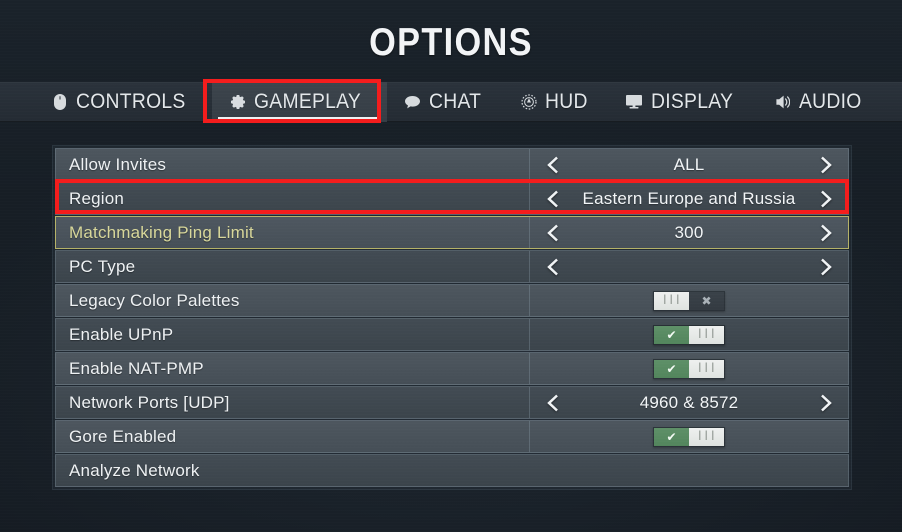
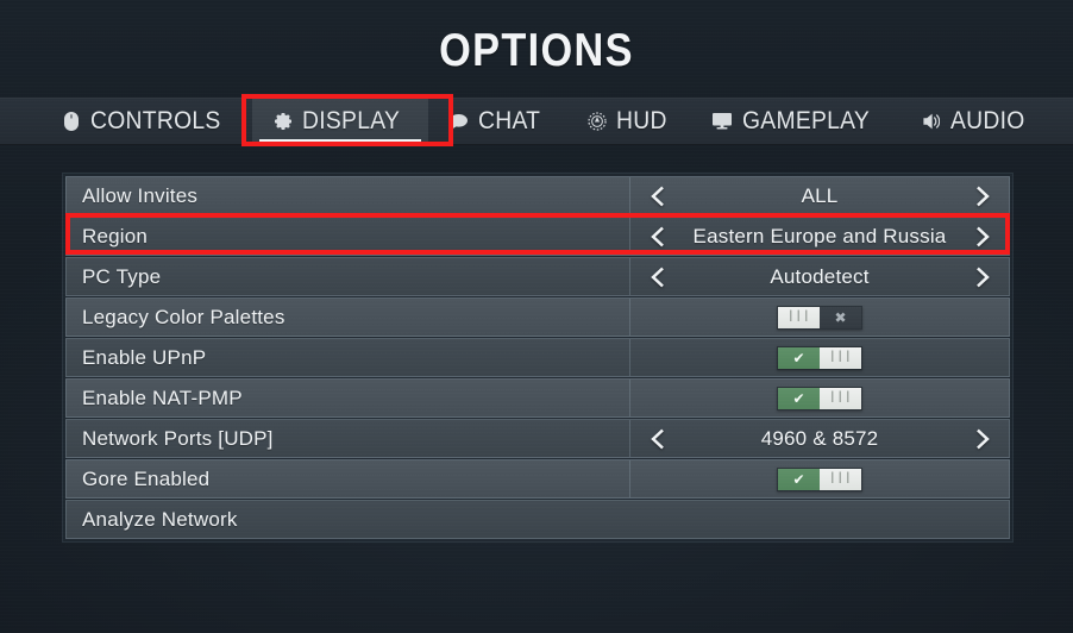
  OPTIONS
  CONTROLS
- GAMEPLAY
+ DISPLAY
  CHAT
  HUD
- DISPLAY
+ GAMEPLAY
  AUDIO
  Allow Invites
  ALL
  Region
  Eastern Europe and Russia
- Matchmaking Ping Limit
- 300
  PC Type
+ Autodetect
  Legacy Color Palettes
  |||
  ✖
  Enable UPnP
  ✔
  |||
  Enable NAT-PMP
  ✔
  |||
  Network Ports [UDP]
  4960 & 8572
  Gore Enabled
  ✔
  |||
  Analyze Network
